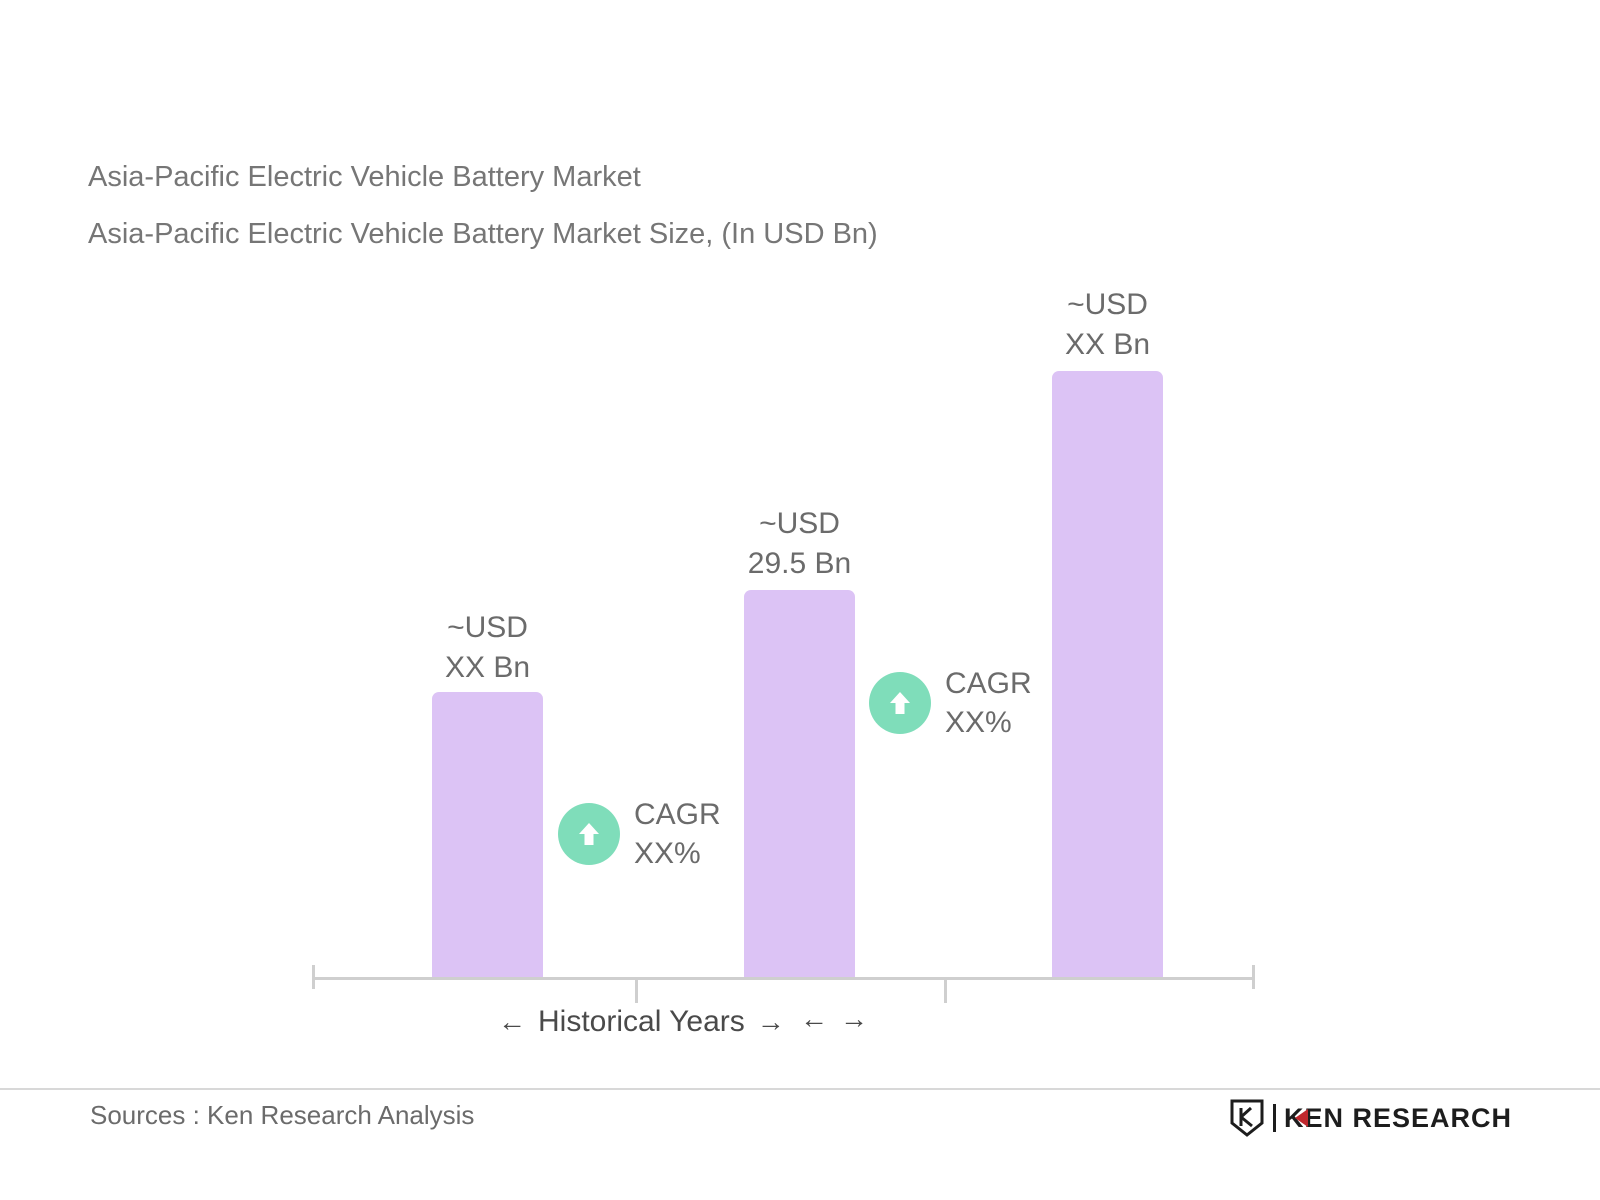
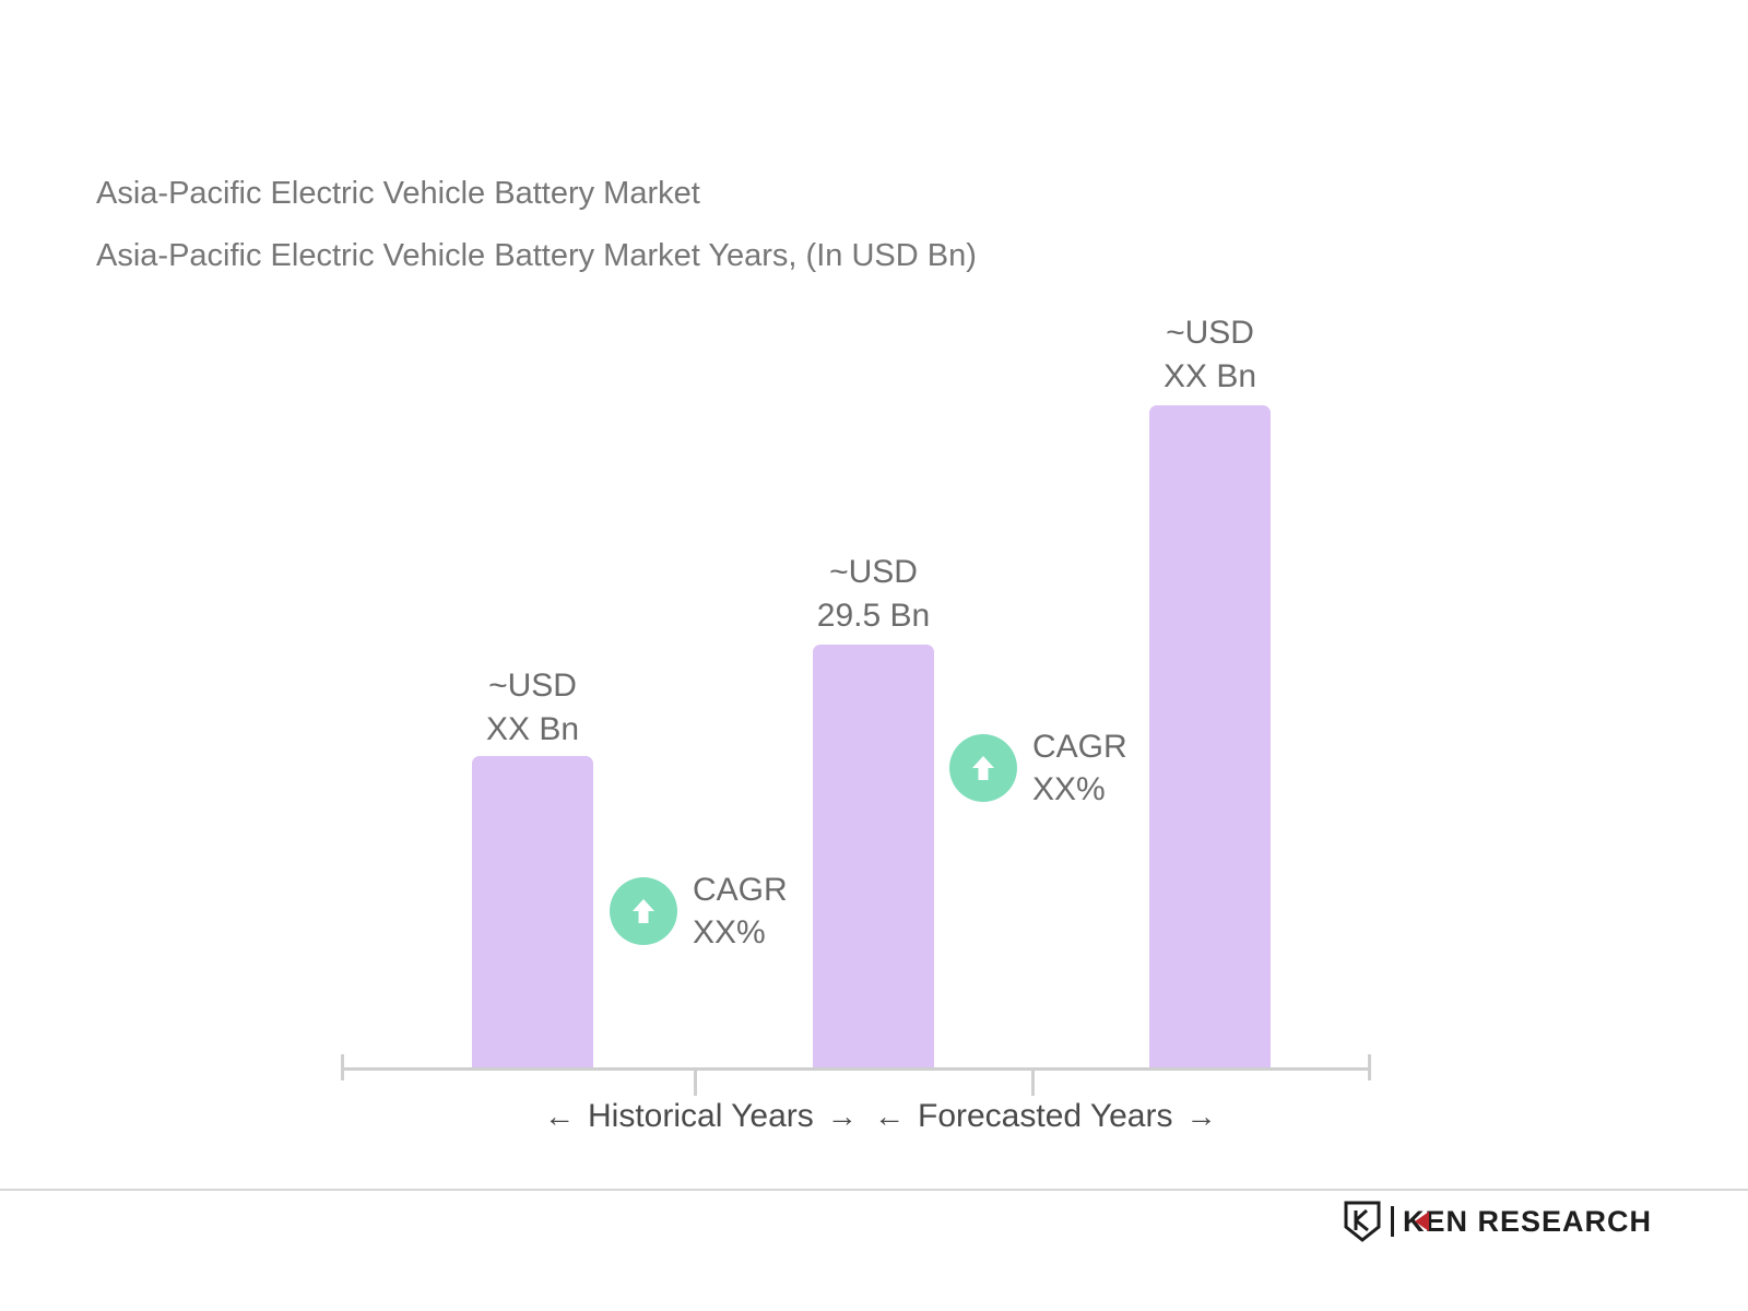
  Asia-Pacific Electric Vehicle Battery Market
- Asia-Pacific Electric Vehicle Battery Market Size, (In USD Bn)
+ Asia-Pacific Electric Vehicle Battery Market Years, (In USD Bn)
  ~USD
  XX Bn
  ~USD
  29.5 Bn
  ~USD
  XX Bn
  CAGR
  XX%
  CAGR
  XX%
  ←
  Historical Years
  →
  ←
+ Forecasted Years
  →
- Sources : Ken Research Analysis
  K
  EN RESEARCH
